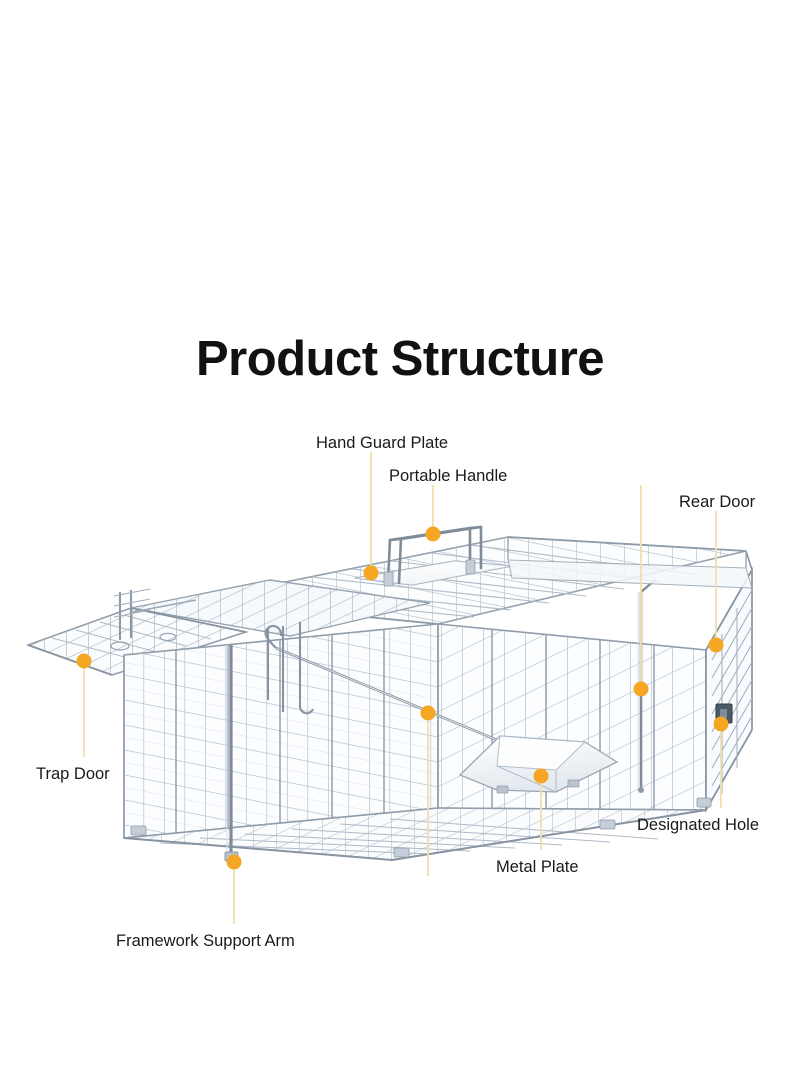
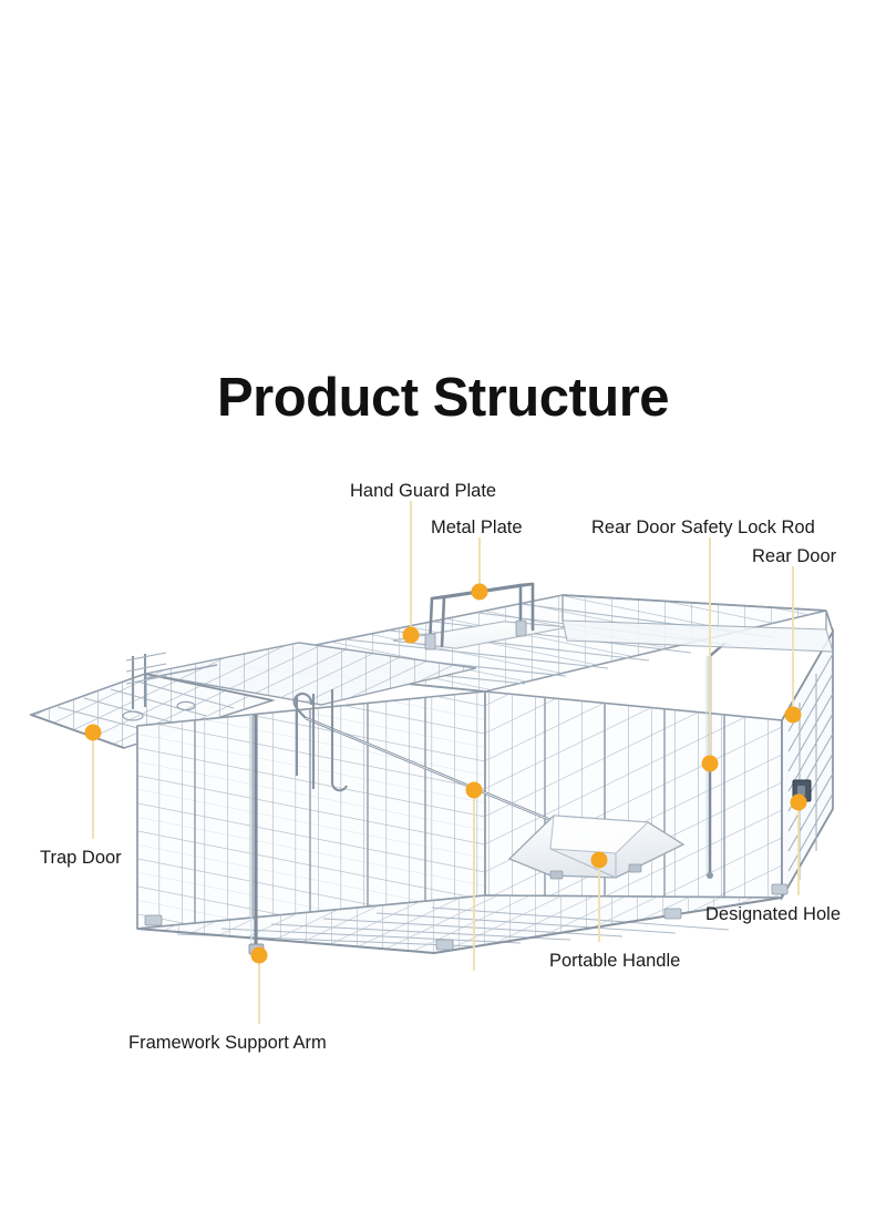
  Product Structure
  Hand Guard Plate
- Portable Handle
+ Metal Plate
+ Rear Door Safety Lock Rod
  Rear Door
  Designated Hole
- Metal Plate
+ Portable Handle
  Framework Support Arm
  Trap Door
